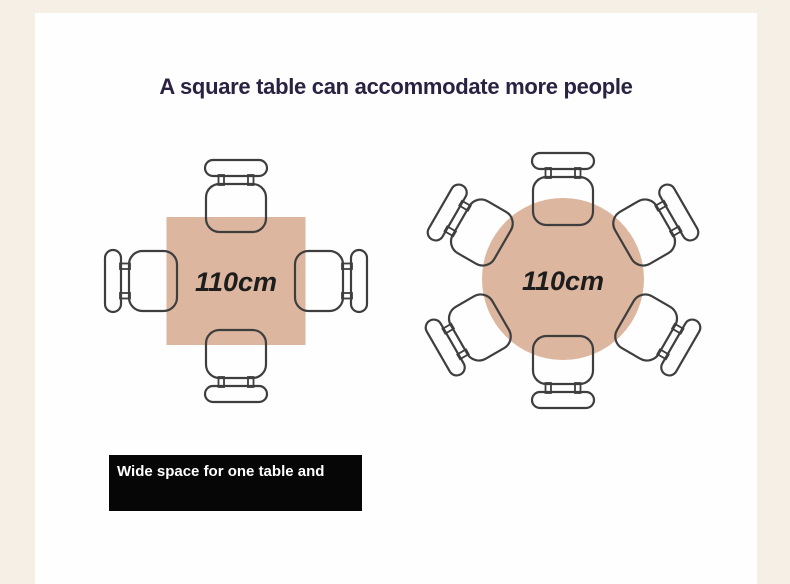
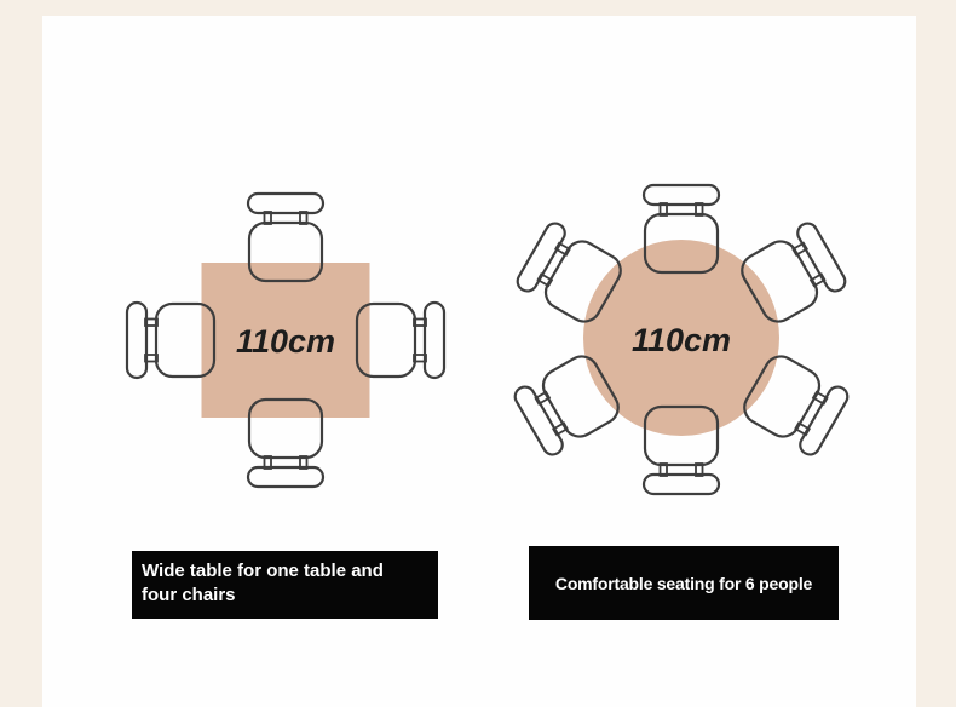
- A square table can accommodate more people
  110cm
  110cm
- Wide space for one table and
+ Wide table for one table and
+ four chairs
+ Comfortable seating for 6 people
